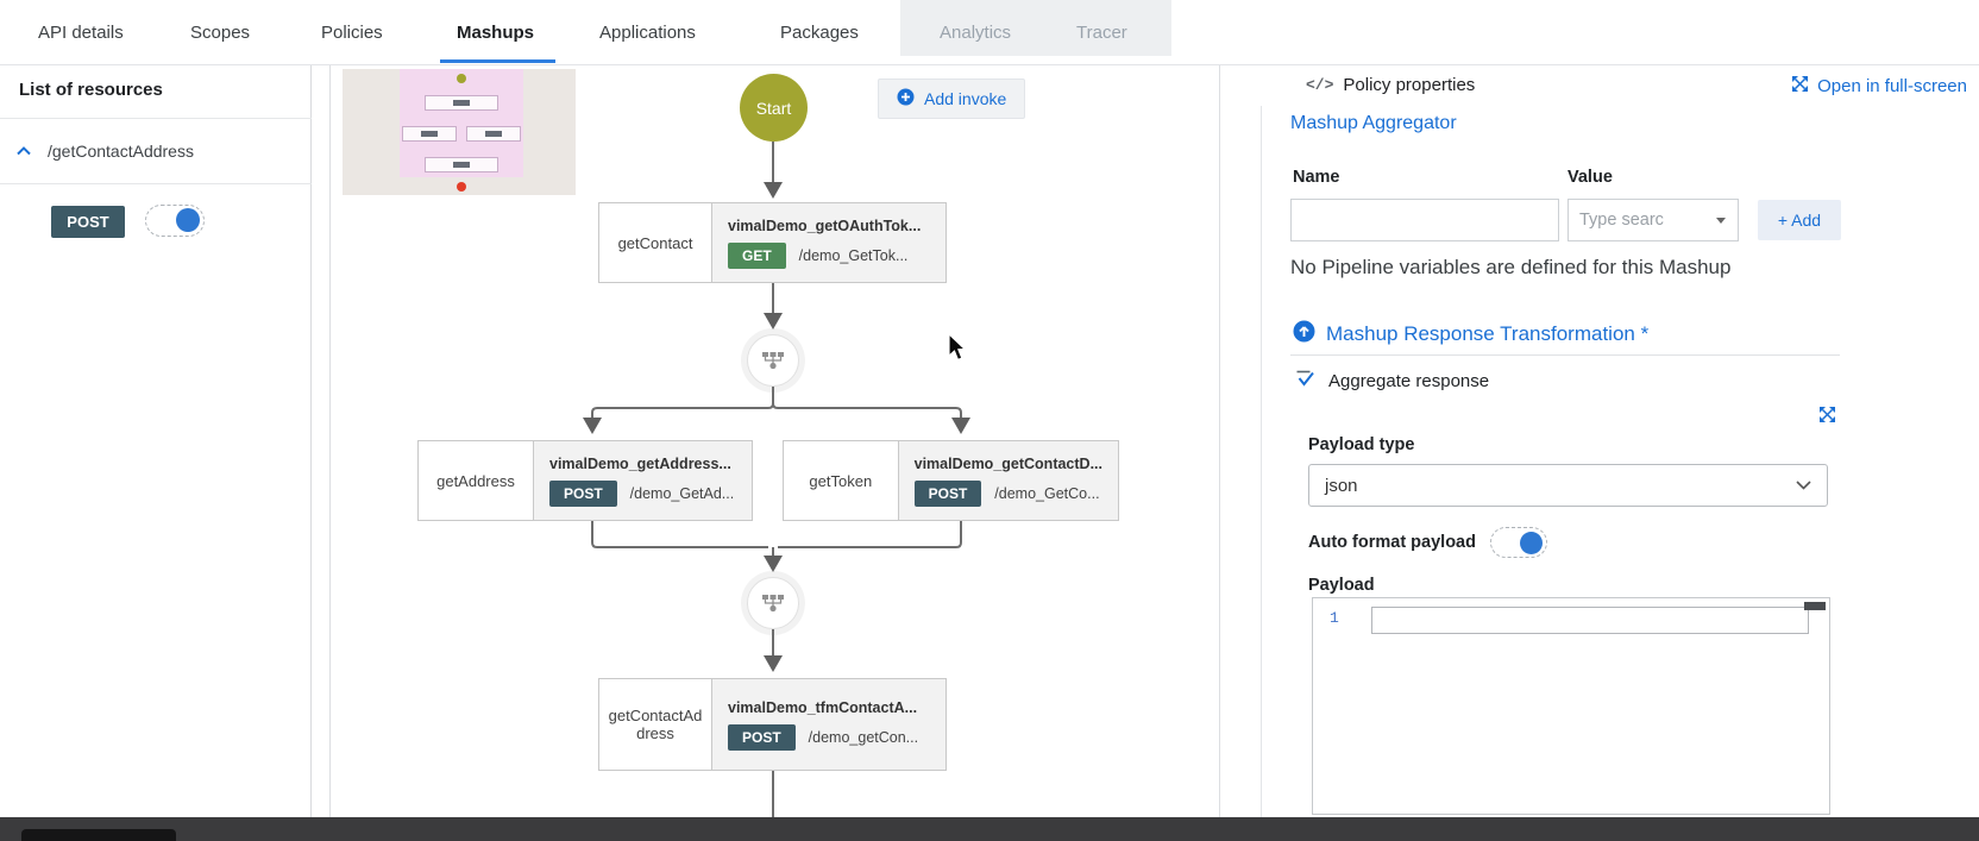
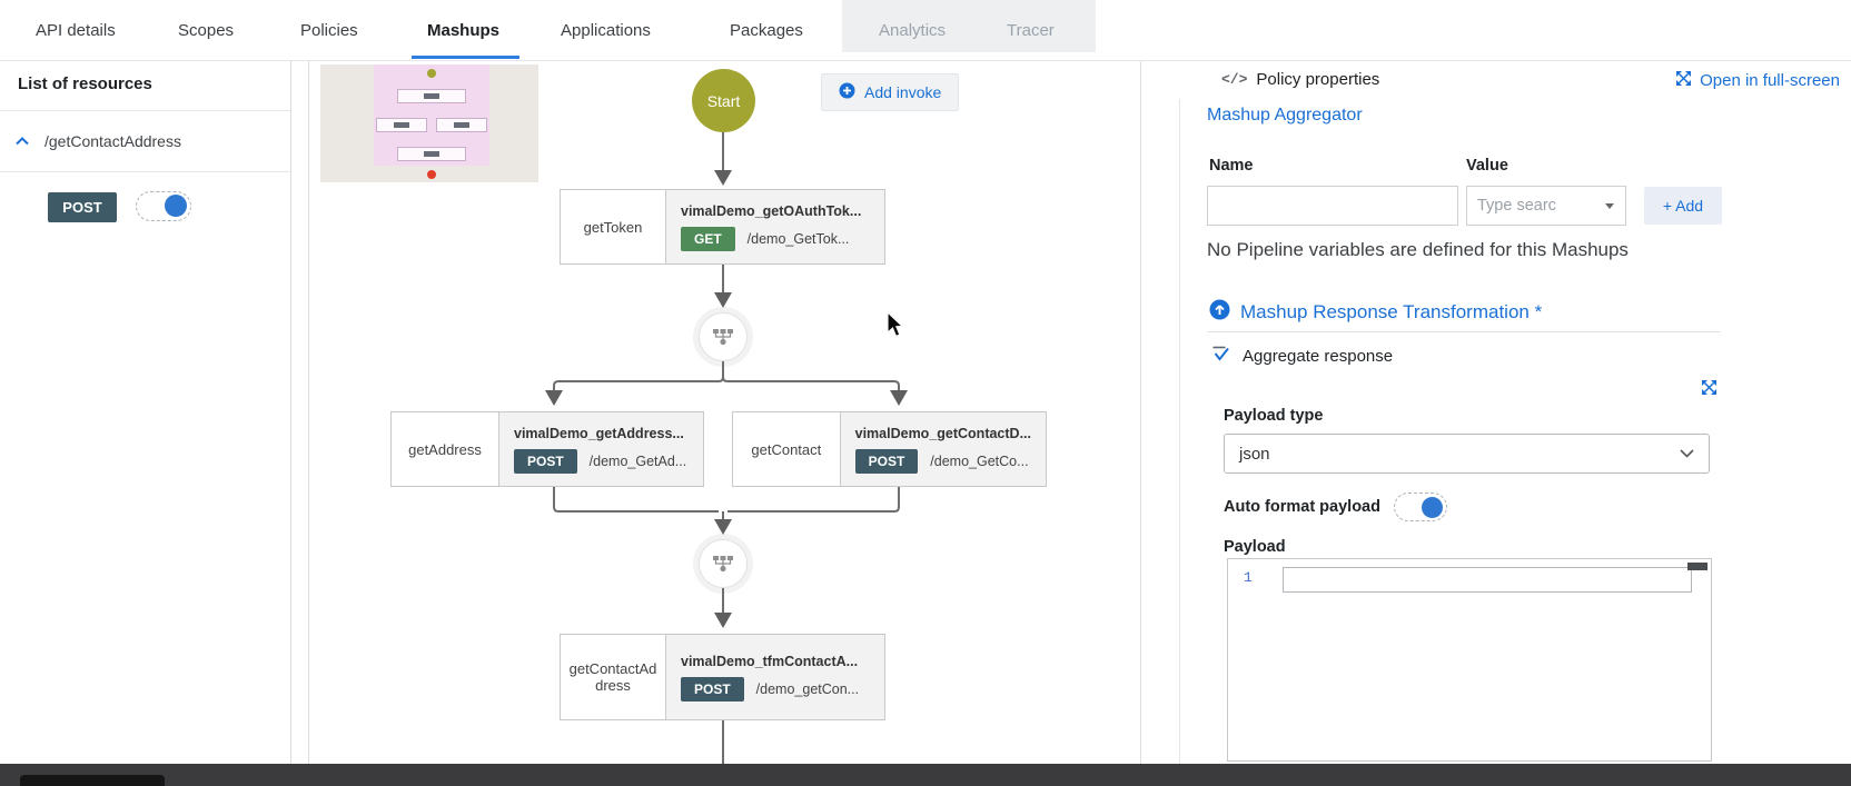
  API details
  Scopes
  Policies
  Mashups
  Applications
  Packages
  Analytics
  Tracer
  List of resources
  /getContactAddress
  POST
  Start
  Add invoke
- getContact
+ getToken
  vimalDemo_getOAuthTok...
  GET
  /demo_GetTok...
  getAddress
  vimalDemo_getAddress...
  POST
  /demo_GetAd...
- getToken
+ getContact
  vimalDemo_getContactD...
  POST
  /demo_GetCo...
  getContactAddress
  vimalDemo_tfmContactA...
  POST
  /demo_getCon...
  </>
  Policy properties
  Open in full-screen
  Mashup Aggregator
  Name
  Value
  Type searc
  + Add
- No Pipeline variables are defined for this Mashup
+ No Pipeline variables are defined for this Mashups
  Mashup Response Transformation *
  Aggregate response
  Payload type
  json
  Auto format payload
  Payload
  1
